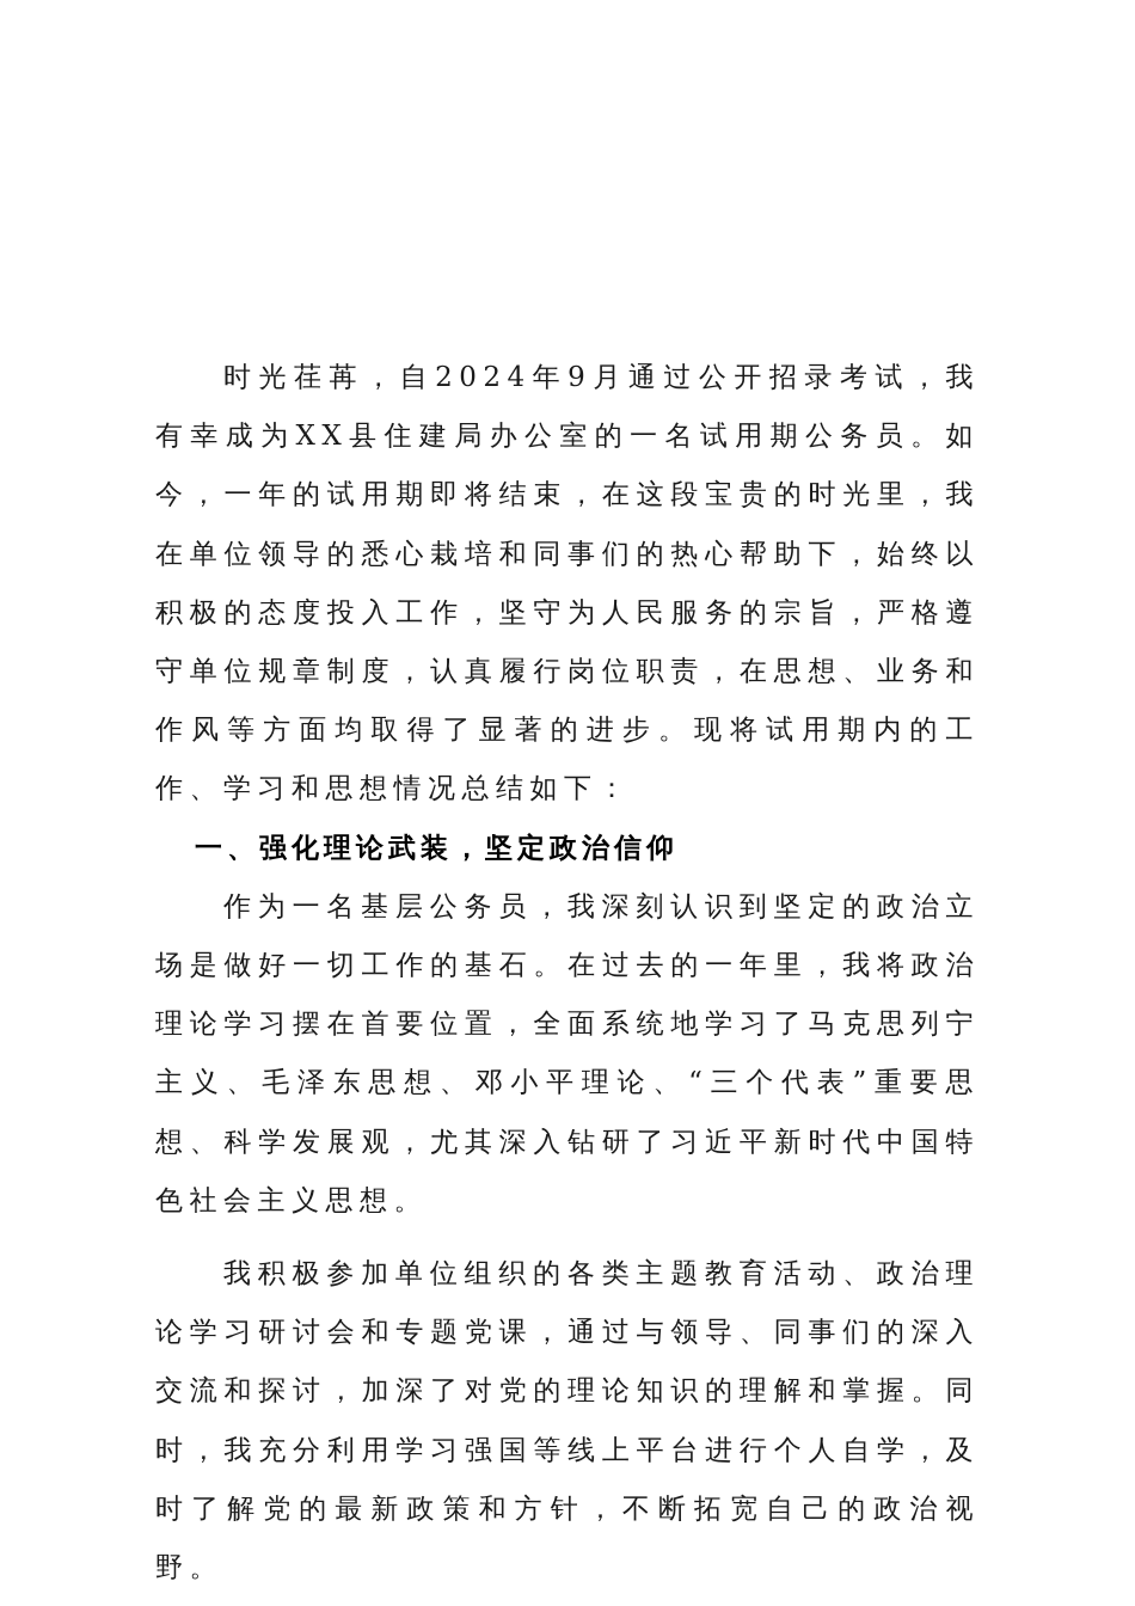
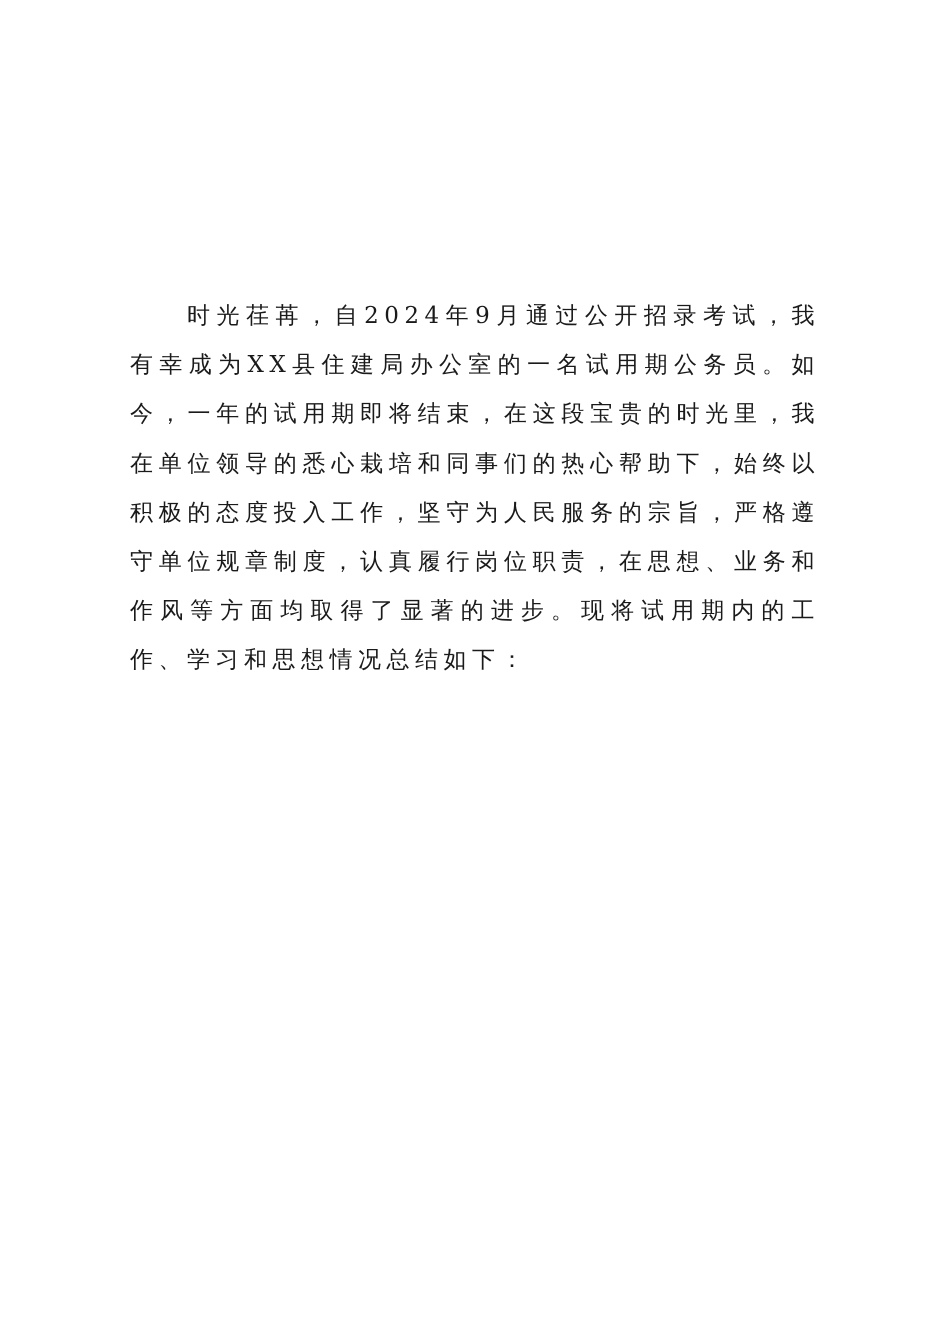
  时光荏苒，自2024年9月通过公开招录考试，我有幸成为XX县住建局办公室的一名试用期公务员。如今，一年的试用期即将结束，在这段宝贵的时光里，我在单位领导的悉心栽培和同事们的热心帮助下，始终以积极的态度投入工作，坚守为人民服务的宗旨，严格遵守单位规章制度，认真履行岗位职责，在思想、业务和作风等方面均取得了显著的进步。现将试用期内的工作、学习和思想情况总结如下：
- 一、强化理论武装，坚定政治信仰
- 作为一名基层公务员，我深刻认识到坚定的政治立场是做好一切工作的基石。在过去的一年里，我将政治理论学习摆在首要位置，全面系统地学习了马克思列宁主义、毛泽东思想、邓小平理论、“三个代表”重要思想、科学发展观，尤其深入钻研了习近平新时代中国特色社会主义思想。
- 我积极参加单位组织的各类主题教育活动、政治理论学习研讨会和专题党课，通过与领导、同事们的深入交流和探讨，加深了对党的理论知识的理解和掌握。同时，我充分利用学习强国等线上平台进行个人自学，及时了解党的最新政策和方针，不断拓宽自己的政治视野。
